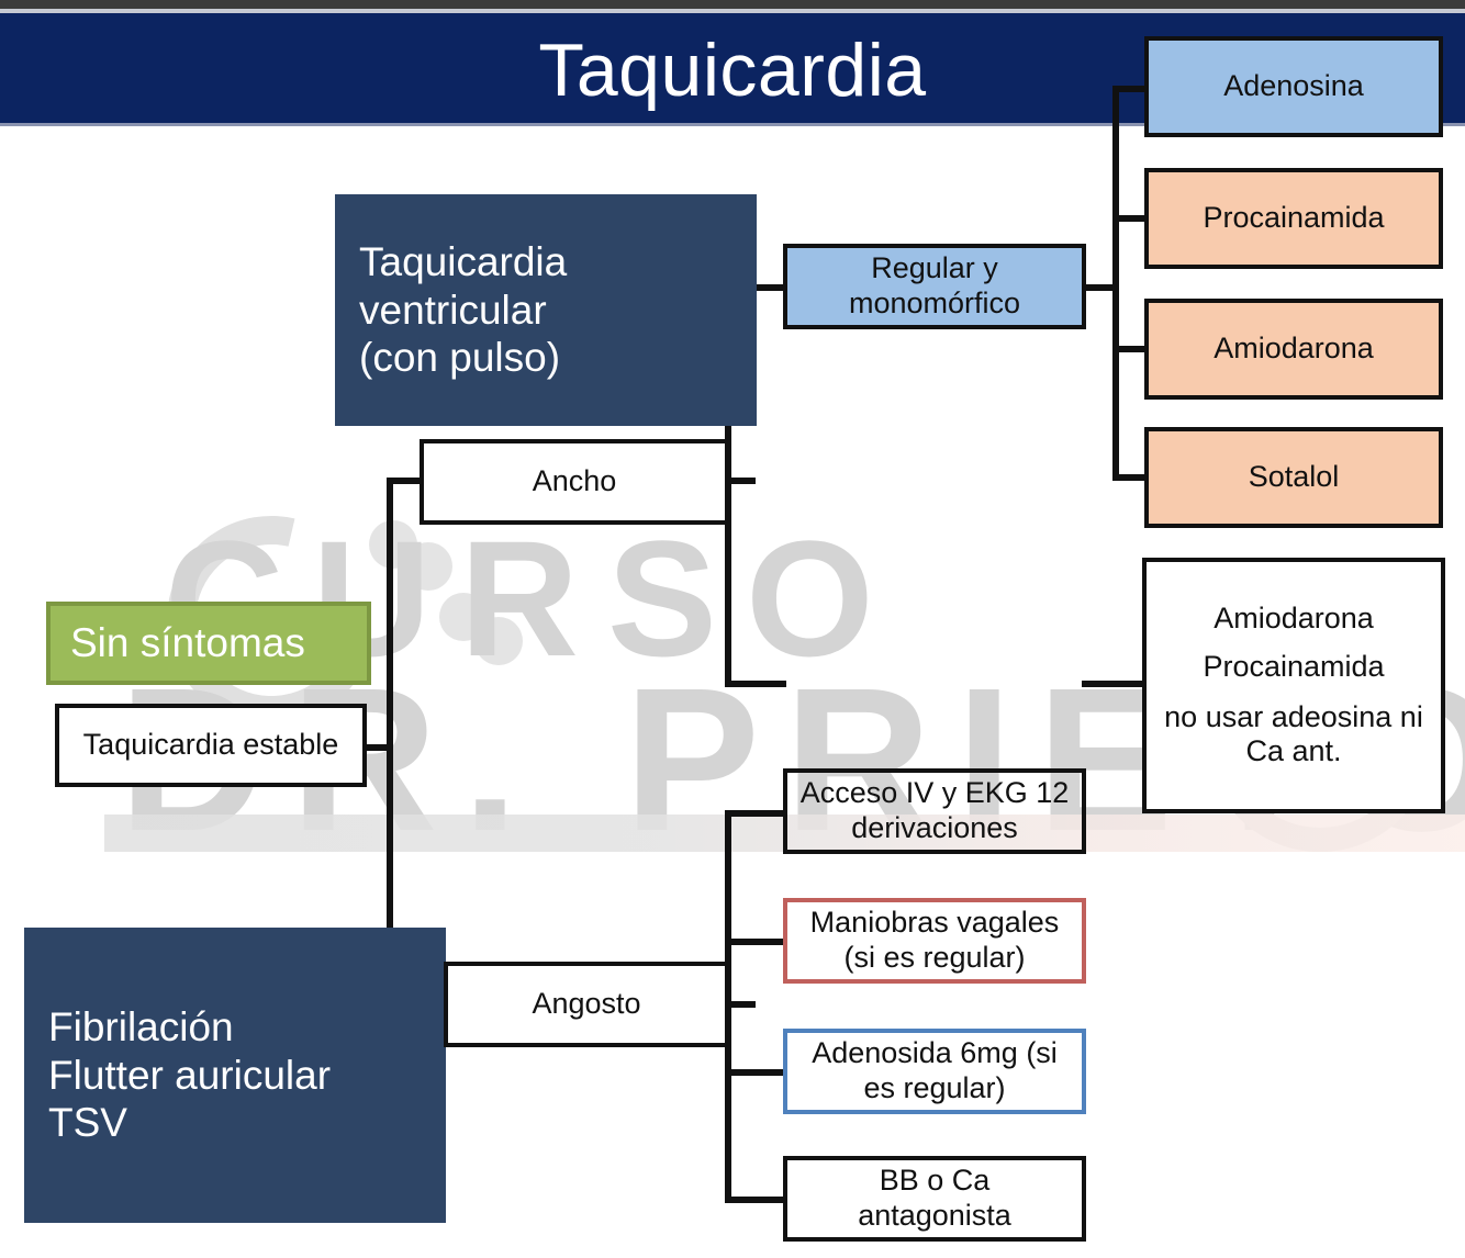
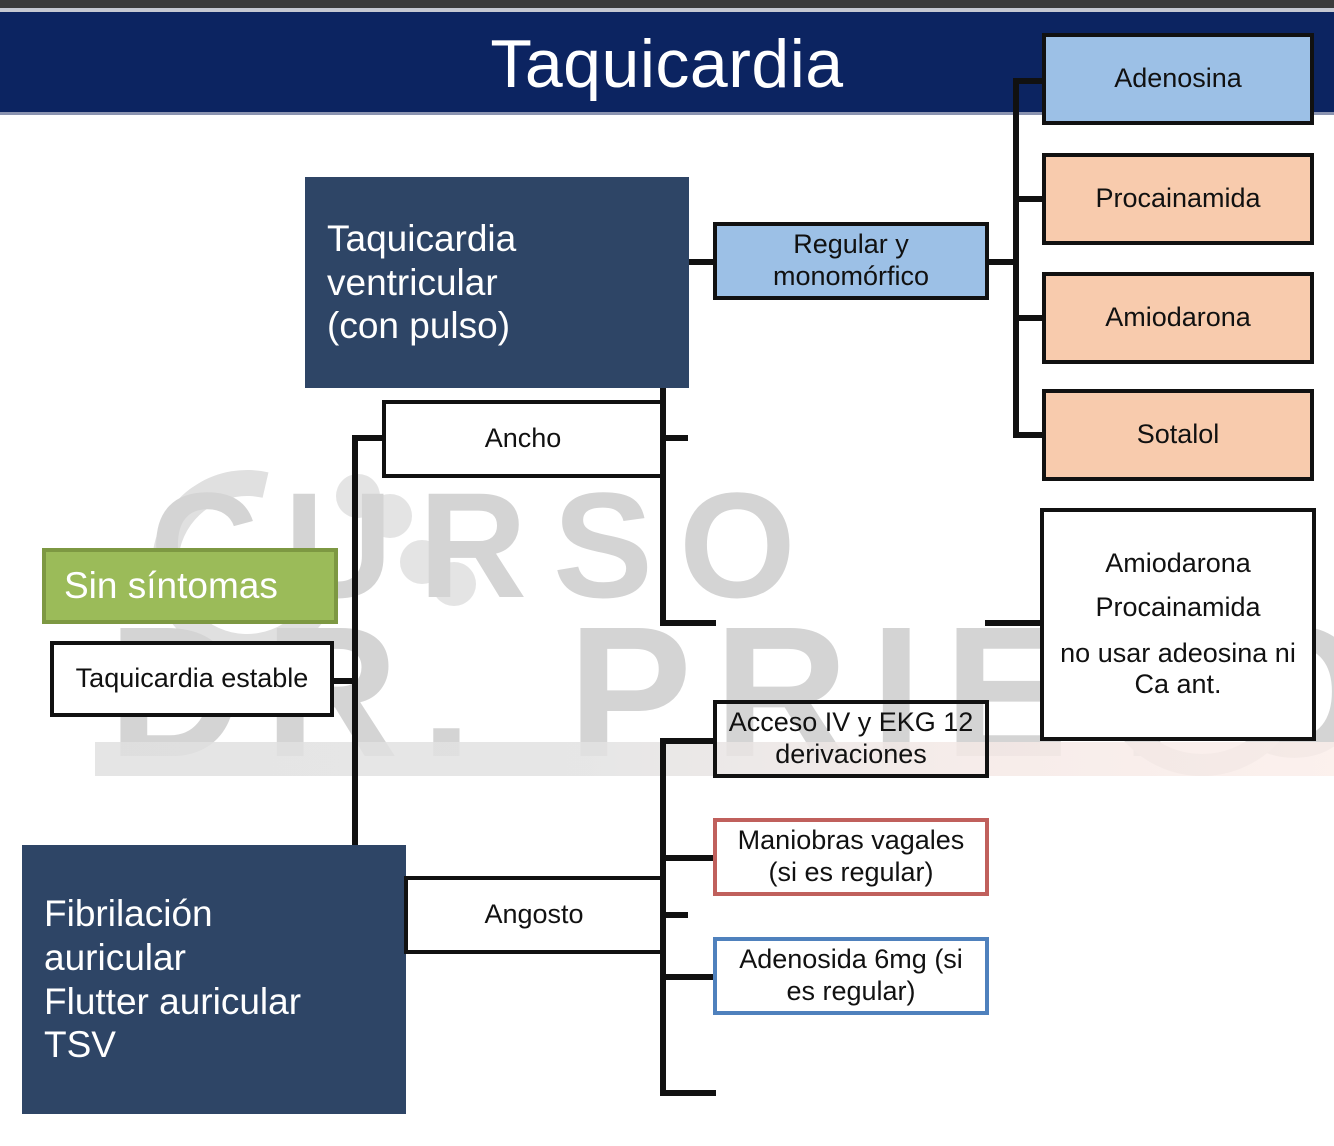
  CRSO
  Taquicardia
  Adenosina
  Procainamida
  Amiodarona
  Sotalol
  Amiodarona
  Procainamida
  no usar adeosina ni
  Ca ant.
  Taquicardia
  ventricular
  (con pulso)
  Regular y
  monomórfico
  Ancho
  Sin síntomas
  Taquicardia estable
  Fibrilación
+ auricular
  Flutter auricular
  TSV
  Angosto
  Acceso IV y EKG 12
  derivaciones
  Maniobras vagales
  (si es regular)
  Adenosida 6mg (si
  es regular)
- BB o Ca
- antagonista
